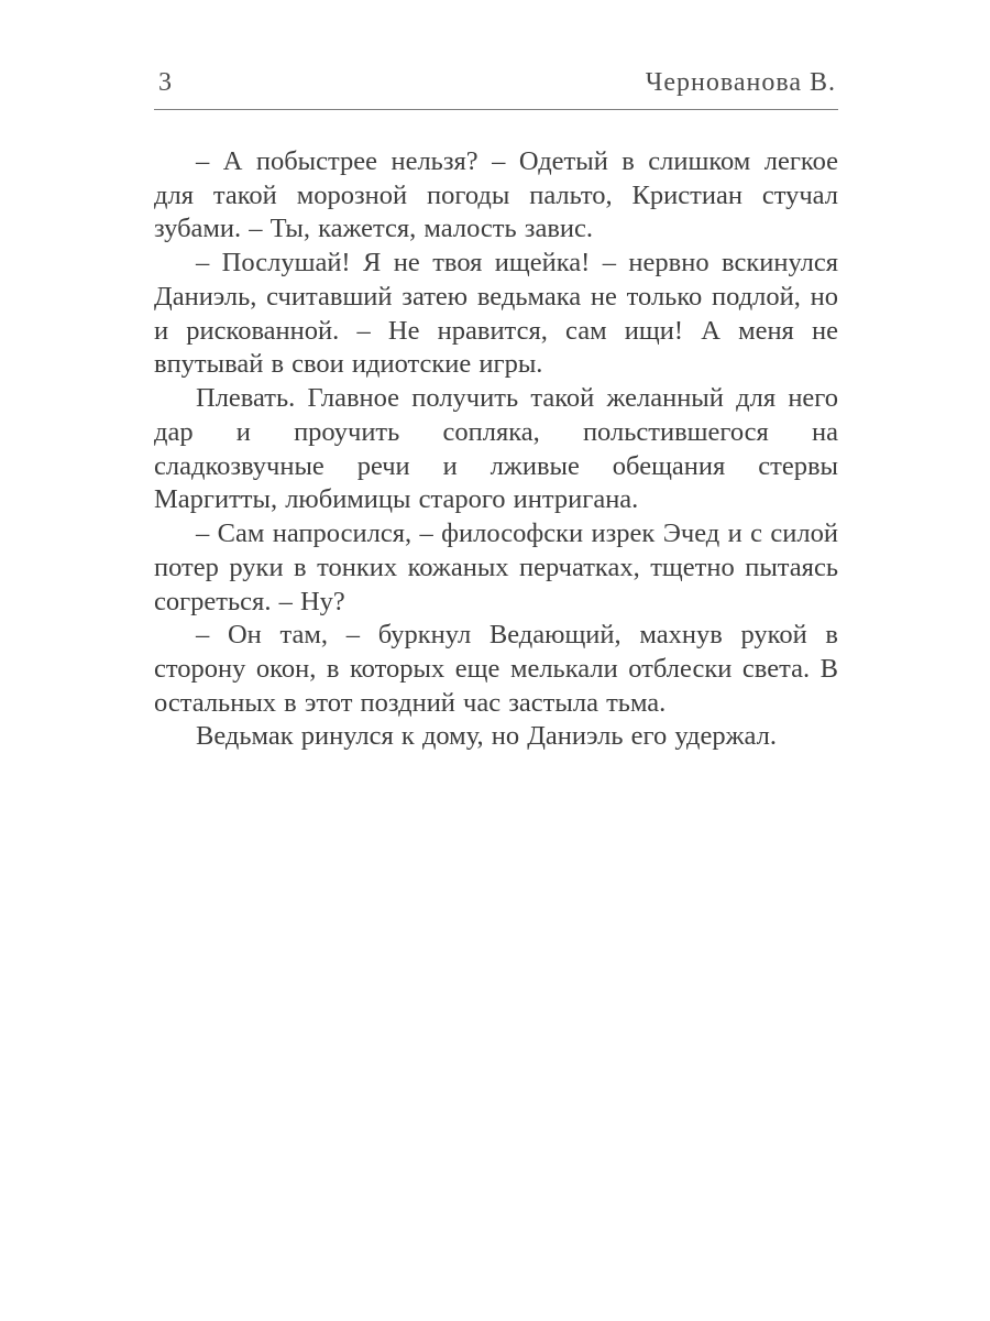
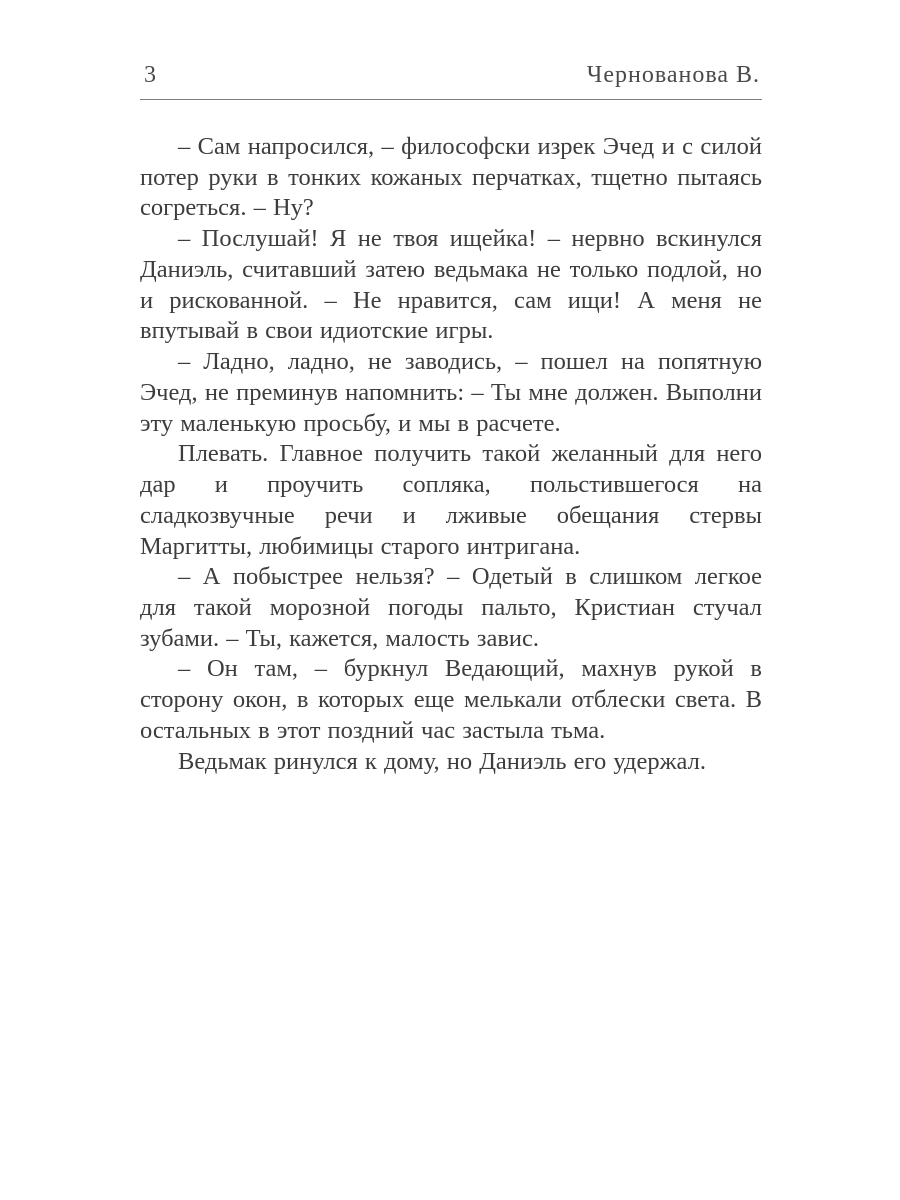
  3
  Чернованова В.
- – А побыстрее нельзя? – Одетый в слишком легкое для такой морозной погоды пальто, Кристиан стучал зубами. – Ты, кажется, малость завис.
+ – Сам напросился, – философски изрек Эчед и с силой потер руки в тонких кожаных перчатках, тщетно пытаясь согреться. – Ну?
  – Послушай! Я не твоя ищейка! – нервно вскинулся Даниэль, считавший затею ведьмака не только подлой, но и рискованной. – Не нравится, сам ищи! А меня не впутывай в свои идиотские игры.
+ – Ладно, ладно, не заводись, – пошел на попятную Эчед, не преминув напомнить: – Ты мне должен. Выполни эту маленькую просьбу, и мы в расчете.
  Плевать. Главное получить такой желанный для него дар и проучить сопляка, польстившегося на сладкозвучные речи и лживые обещания стервы Маргитты, любимицы старого интригана.
- – Сам напросился, – философски изрек Эчед и с силой потер руки в тонких кожаных перчатках, тщетно пытаясь согреться. – Ну?
+ – А побыстрее нельзя? – Одетый в слишком легкое для такой морозной погоды пальто, Кристиан стучал зубами. – Ты, кажется, малость завис.
  – Он там, – буркнул Ведающий, махнув рукой в сторону окон, в которых еще мелькали отблески света. В остальных в этот поздний час застыла тьма.
  Ведьмак ринулся к дому, но Даниэль его удержал.
